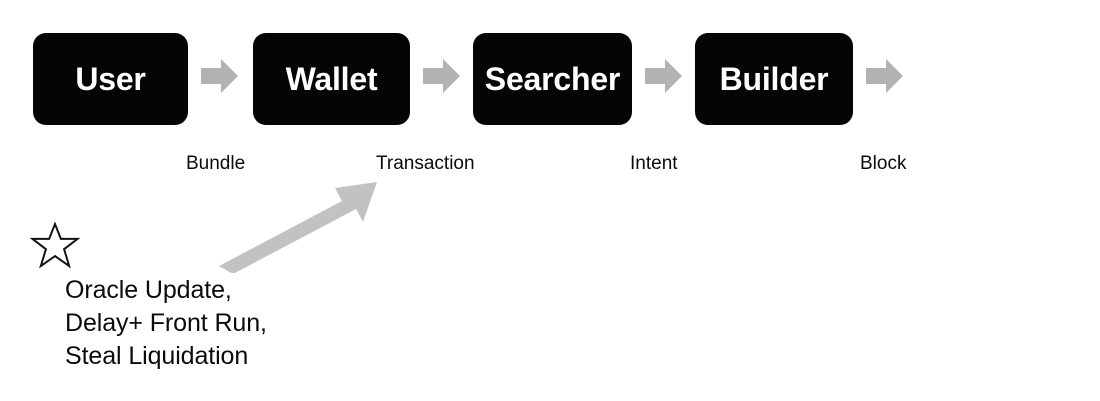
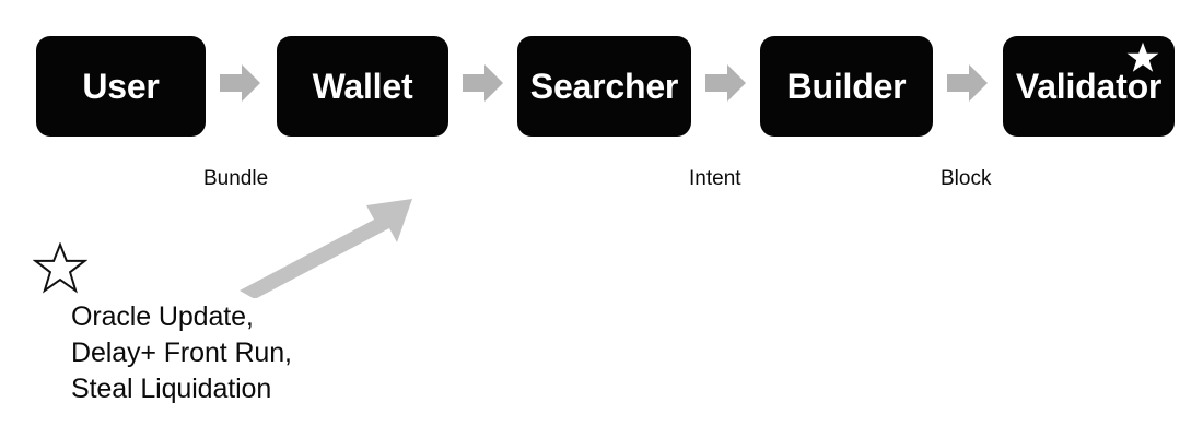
  User
  Wallet
  Searcher
  Builder
+ Validator
  Bundle
- Transaction
  Intent
  Block
  Oracle Update,
  Delay+ Front Run,
  Steal Liquidation
